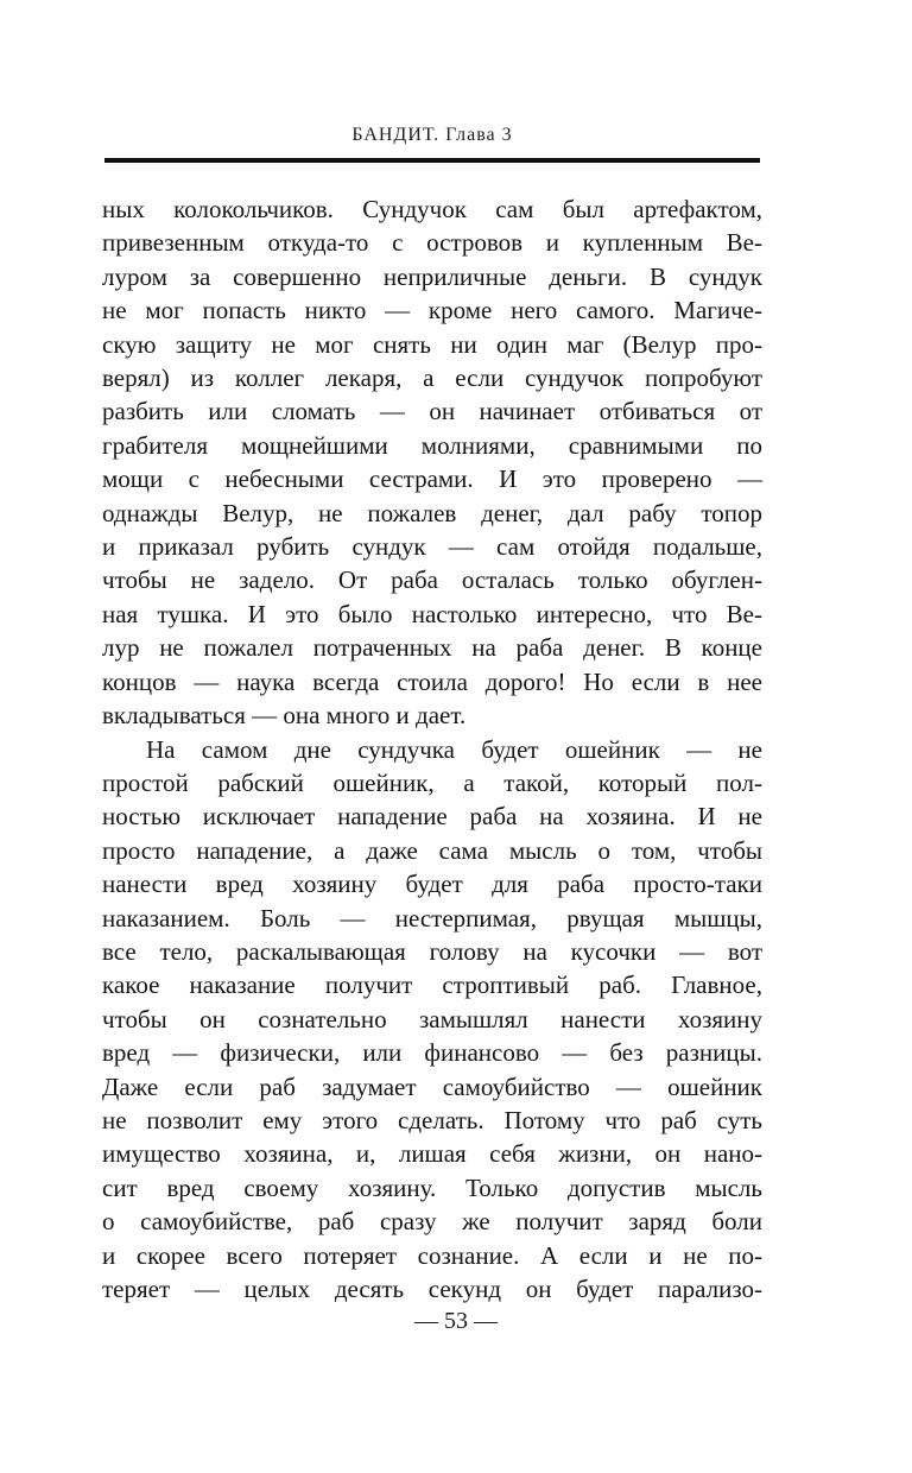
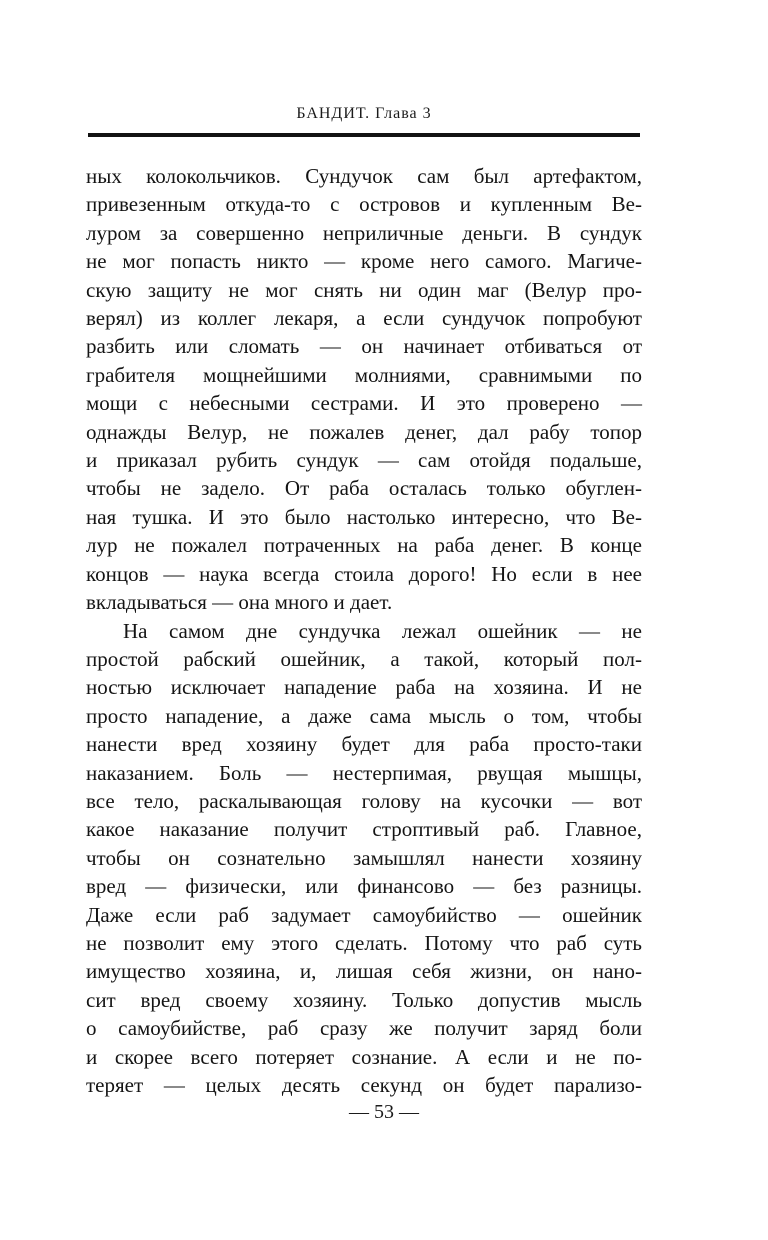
  БАНДИТ. Глава 3
  ных колокольчиков. Сундучок сам был артефактом,
  привезенным откуда-то с островов и купленным Ве-
  луром за совершенно неприличные деньги. В сундук
  не мог попасть никто — кроме него самого. Магиче-
  скую защиту не мог снять ни один маг (Велур про-
  верял) из коллег лекаря, а если сундучок попробуют
  разбить или сломать — он начинает отбиваться от
  грабителя мощнейшими молниями, сравнимыми по
  мощи с небесными сестрами. И это проверено —
  однажды Велур, не пожалев денег, дал рабу топор
  и приказал рубить сундук — сам отойдя подальше,
  чтобы не задело. От раба осталась только обуглен-
  ная тушка. И это было настолько интересно, что Ве-
  лур не пожалел потраченных на раба денег. В конце
  концов — наука всегда стоила дорого! Но если в нее
  вкладываться — она много и дает.
- На самом дне сундучка будет ошейник — не
+ На самом дне сундучка лежал ошейник — не
  простой рабский ошейник, а такой, который пол-
  ностью исключает нападение раба на хозяина. И не
  просто нападение, а даже сама мысль о том, чтобы
  нанести вред хозяину будет для раба просто-таки
  наказанием. Боль — нестерпимая, рвущая мышцы,
  все тело, раскалывающая голову на кусочки — вот
  какое наказание получит строптивый раб. Главное,
  чтобы он сознательно замышлял нанести хозяину
  вред — физически, или финансово — без разницы.
  Даже если раб задумает самоубийство — ошейник
  не позволит ему этого сделать. Потому что раб суть
  имущество хозяина, и, лишая себя жизни, он нано-
  сит вред своему хозяину. Только допустив мысль
  о самоубийстве, раб сразу же получит заряд боли
  и скорее всего потеряет сознание. А если и не по-
  теряет — целых десять секунд он будет парализо-
  — 53 —
